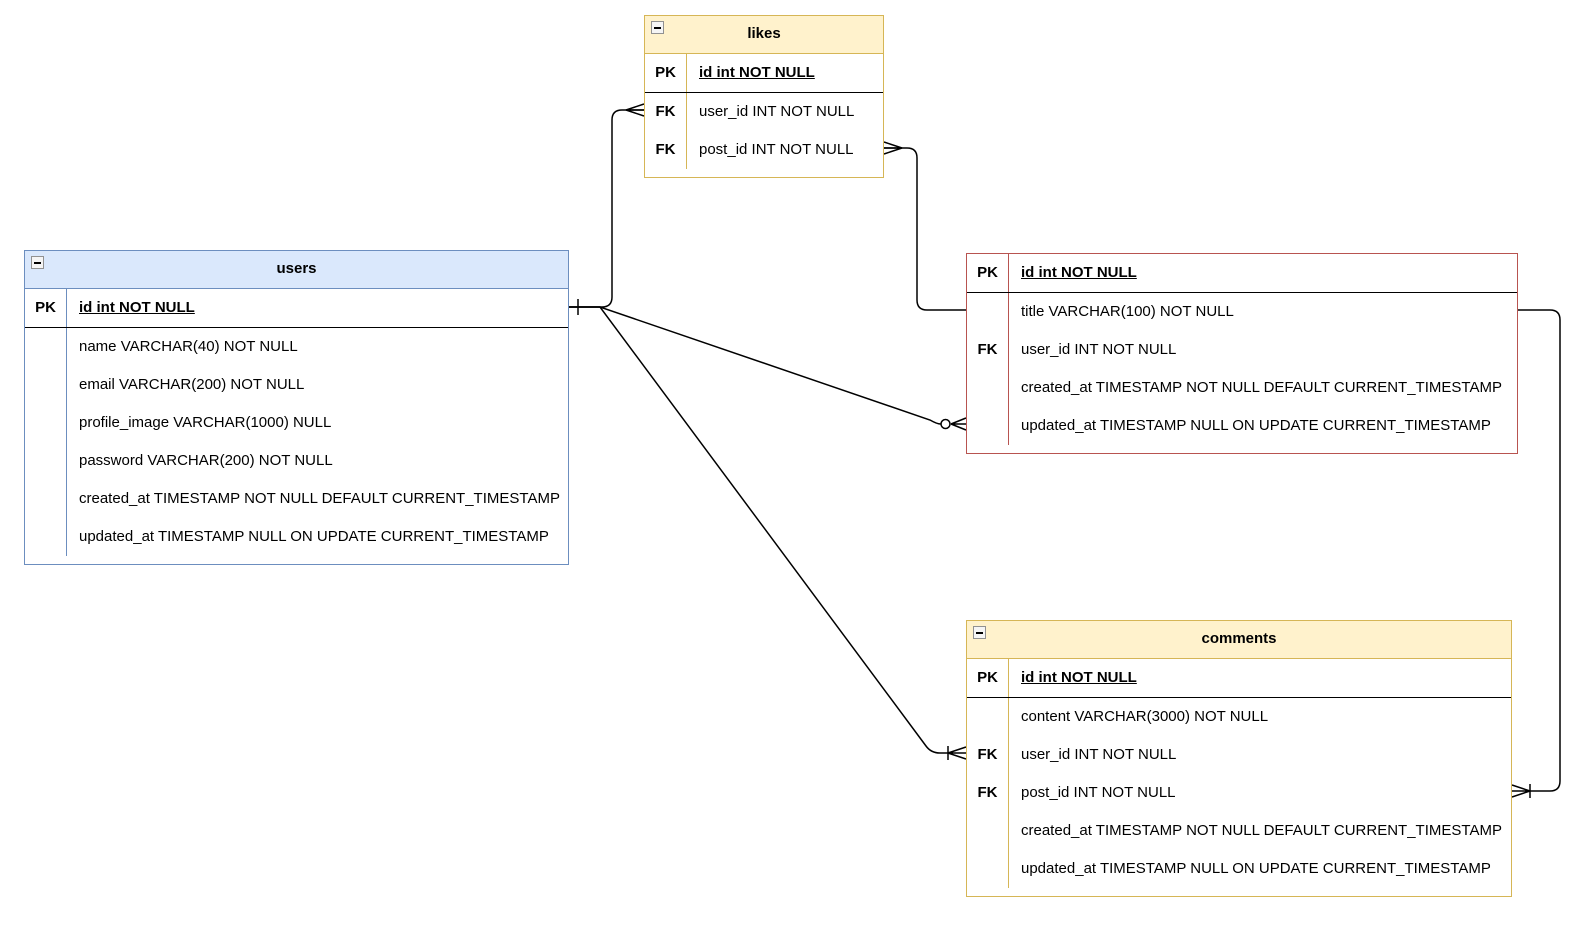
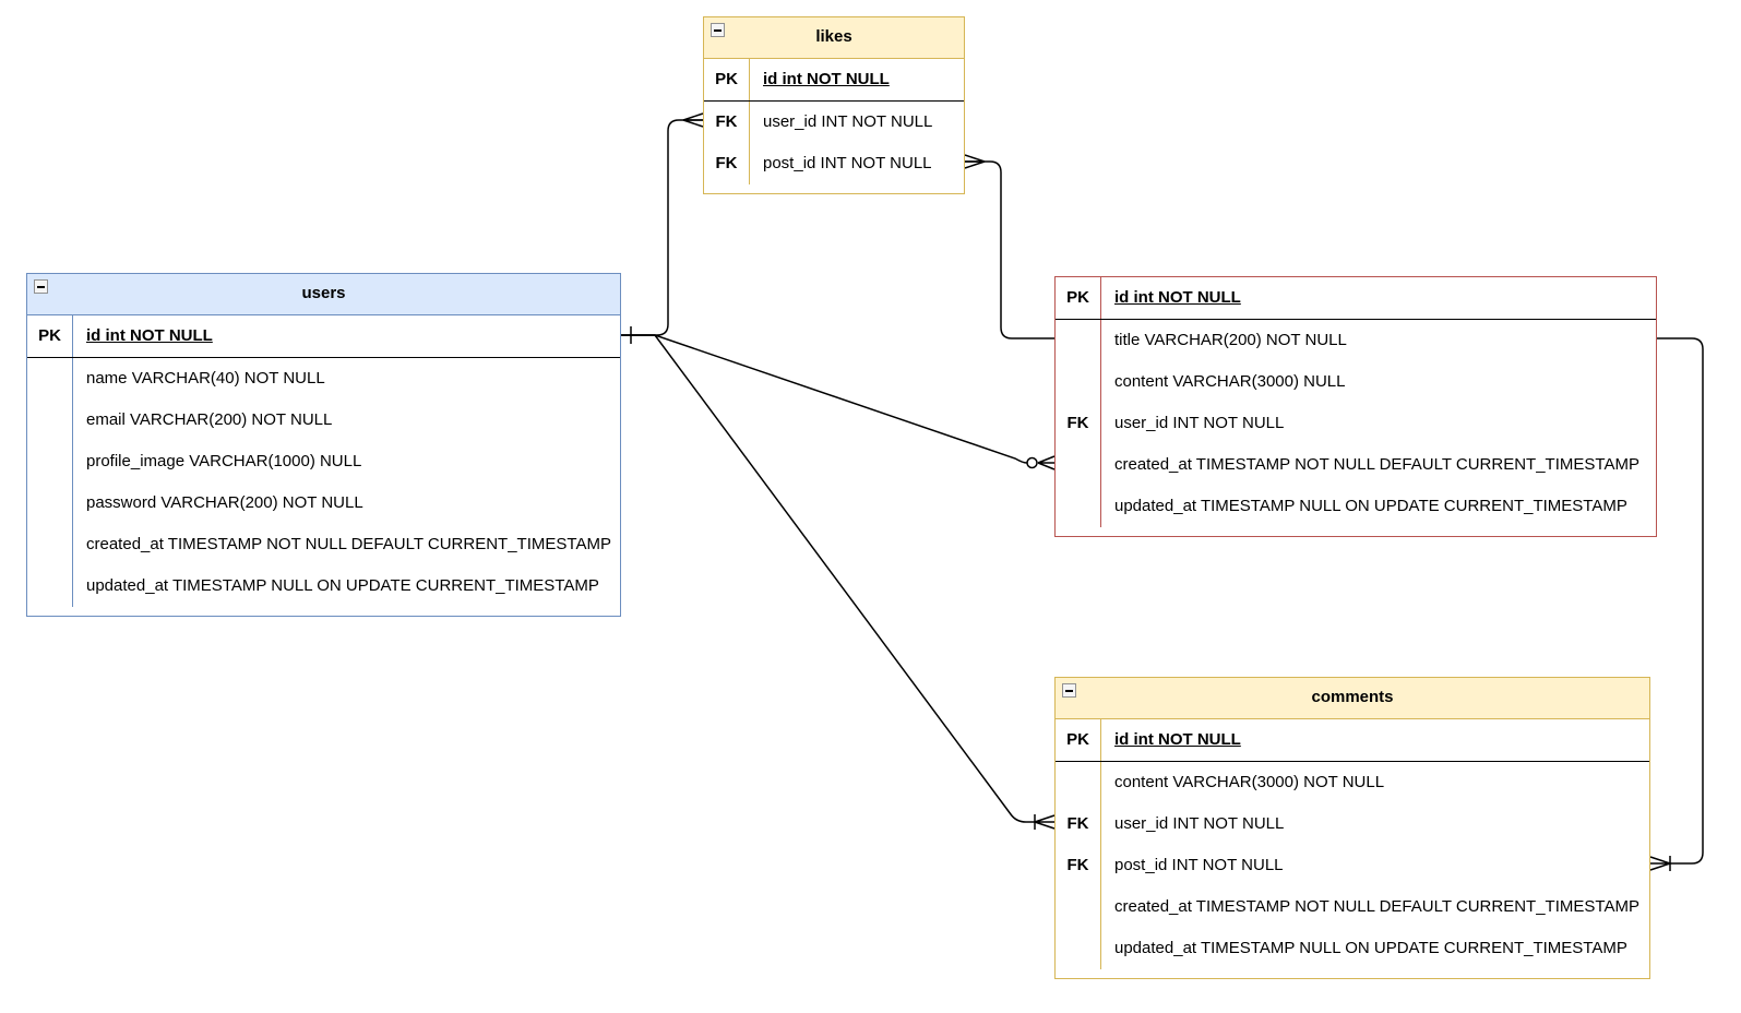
  likes
  PK
  id int NOT NULL
  FK
  user_id INT NOT NULL
  FK
  post_id INT NOT NULL
  users
  PK
  id int NOT NULL
  name VARCHAR(40) NOT NULL
  email VARCHAR(200) NOT NULL
  profile_image VARCHAR(1000) NULL
  password VARCHAR(200) NOT NULL
  created_at TIMESTAMP NOT NULL DEFAULT CURRENT_TIMESTAMP
  updated_at TIMESTAMP NULL ON UPDATE CURRENT_TIMESTAMP
  PK
  id int NOT NULL
- title VARCHAR(100) NOT NULL
+ title VARCHAR(200) NOT NULL
+ content VARCHAR(3000) NULL
  FK
  user_id INT NOT NULL
  created_at TIMESTAMP NOT NULL DEFAULT CURRENT_TIMESTAMP
  updated_at TIMESTAMP NULL ON UPDATE CURRENT_TIMESTAMP
  comments
  PK
  id int NOT NULL
  content VARCHAR(3000) NOT NULL
  FK
  user_id INT NOT NULL
  FK
  post_id INT NOT NULL
  created_at TIMESTAMP NOT NULL DEFAULT CURRENT_TIMESTAMP
  updated_at TIMESTAMP NULL ON UPDATE CURRENT_TIMESTAMP
